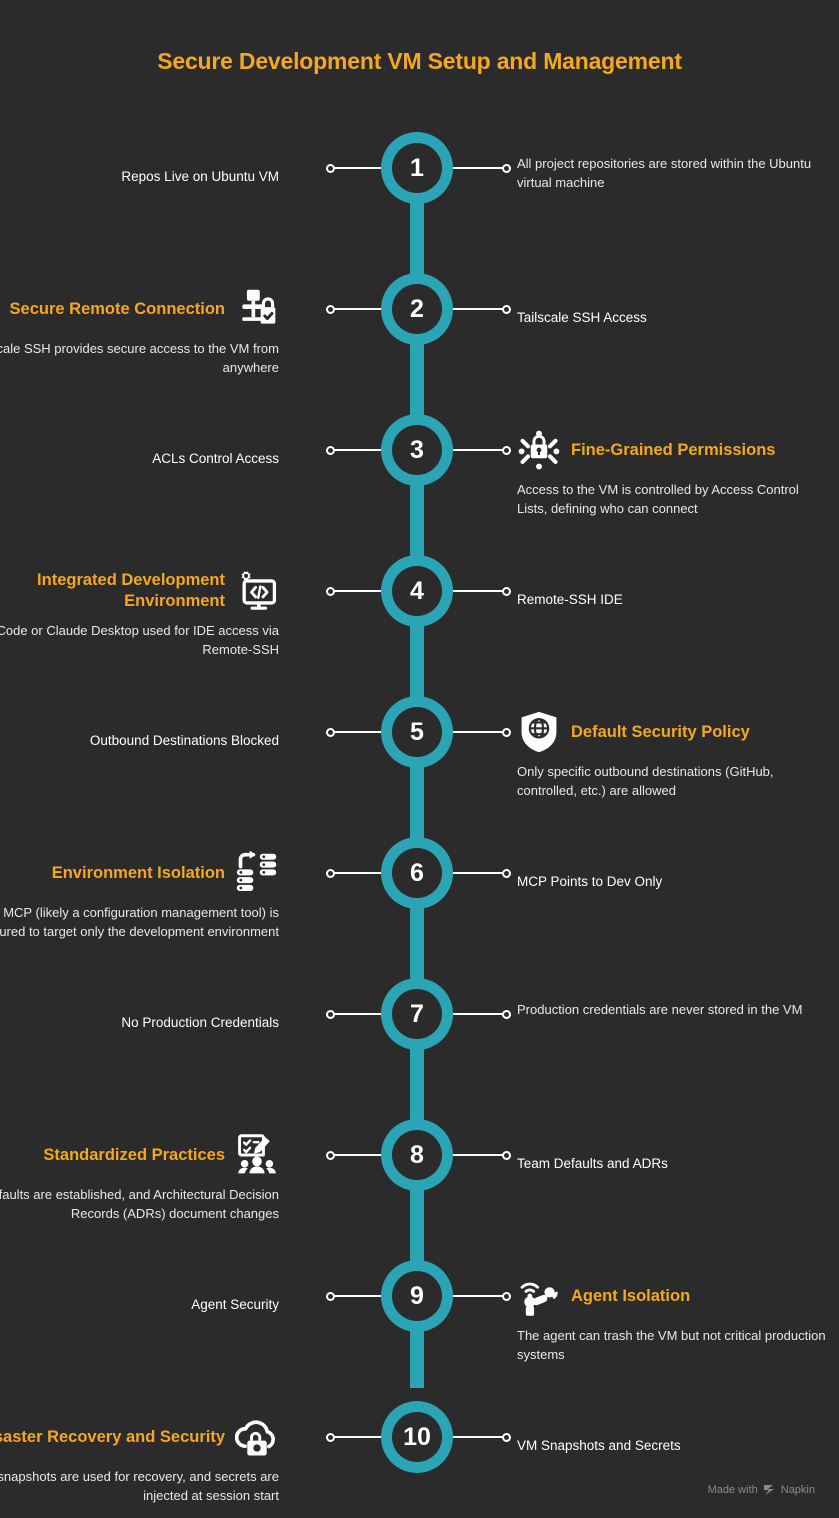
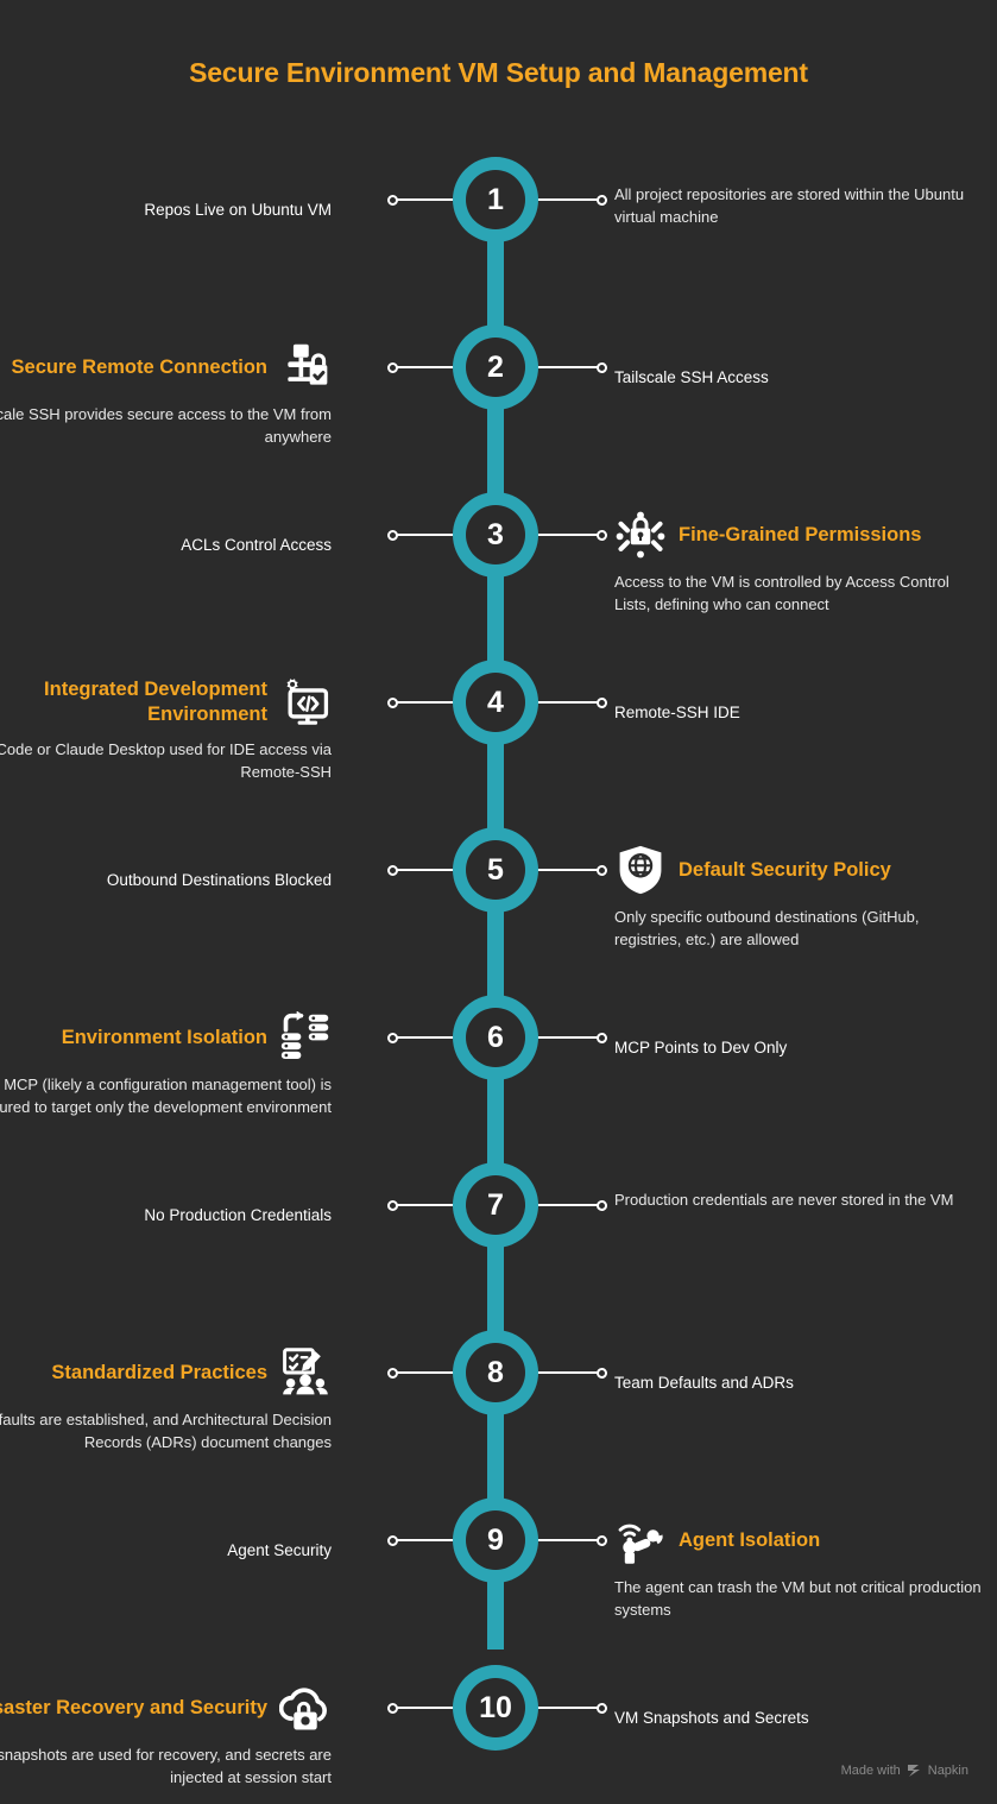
- Secure Development VM Setup and Management
+ Secure Environment VM Setup and Management
  1
  Repos Live on Ubuntu VM
  All project repositories are stored within the Ubuntu virtual machine
  2
  Secure Remote Connection
  ale SSH provides secure access to the VM from anywhere
  Tailscale SSH Access
  3
  ACLs Control Access
  Fine-Grained Permissions
  Access to the VM is controlled by Access Control Lists, defining who can connect
  4
  Integrated Development Environment
  Code or Claude Desktop used for IDE access via Remote-SSH
  Remote-SSH IDE
  5
  Outbound Destinations Blocked
  Default Security Policy
- Only specific outbound destinations (GitHub, controlled, etc.) are allowed
+ Only specific outbound destinations (GitHub, registries, etc.) are allowed
  6
  Environment Isolation
  MCP (likely a configuration management tool) is ured to target only the development environment
  MCP Points to Dev Only
  7
  No Production Credentials
  Production credentials are never stored in the VM
  8
  Standardized Practices
  faults are established, and Architectural Decision Records (ADRs) document changes
  Team Defaults and ADRs
  9
  Agent Security
  Agent Isolation
  The agent can trash the VM but not critical production systems
  10
  aster Recovery and Security
  snapshots are used for recovery, and secrets are injected at session start
  VM Snapshots and Secrets
  Made with
  Napkin
